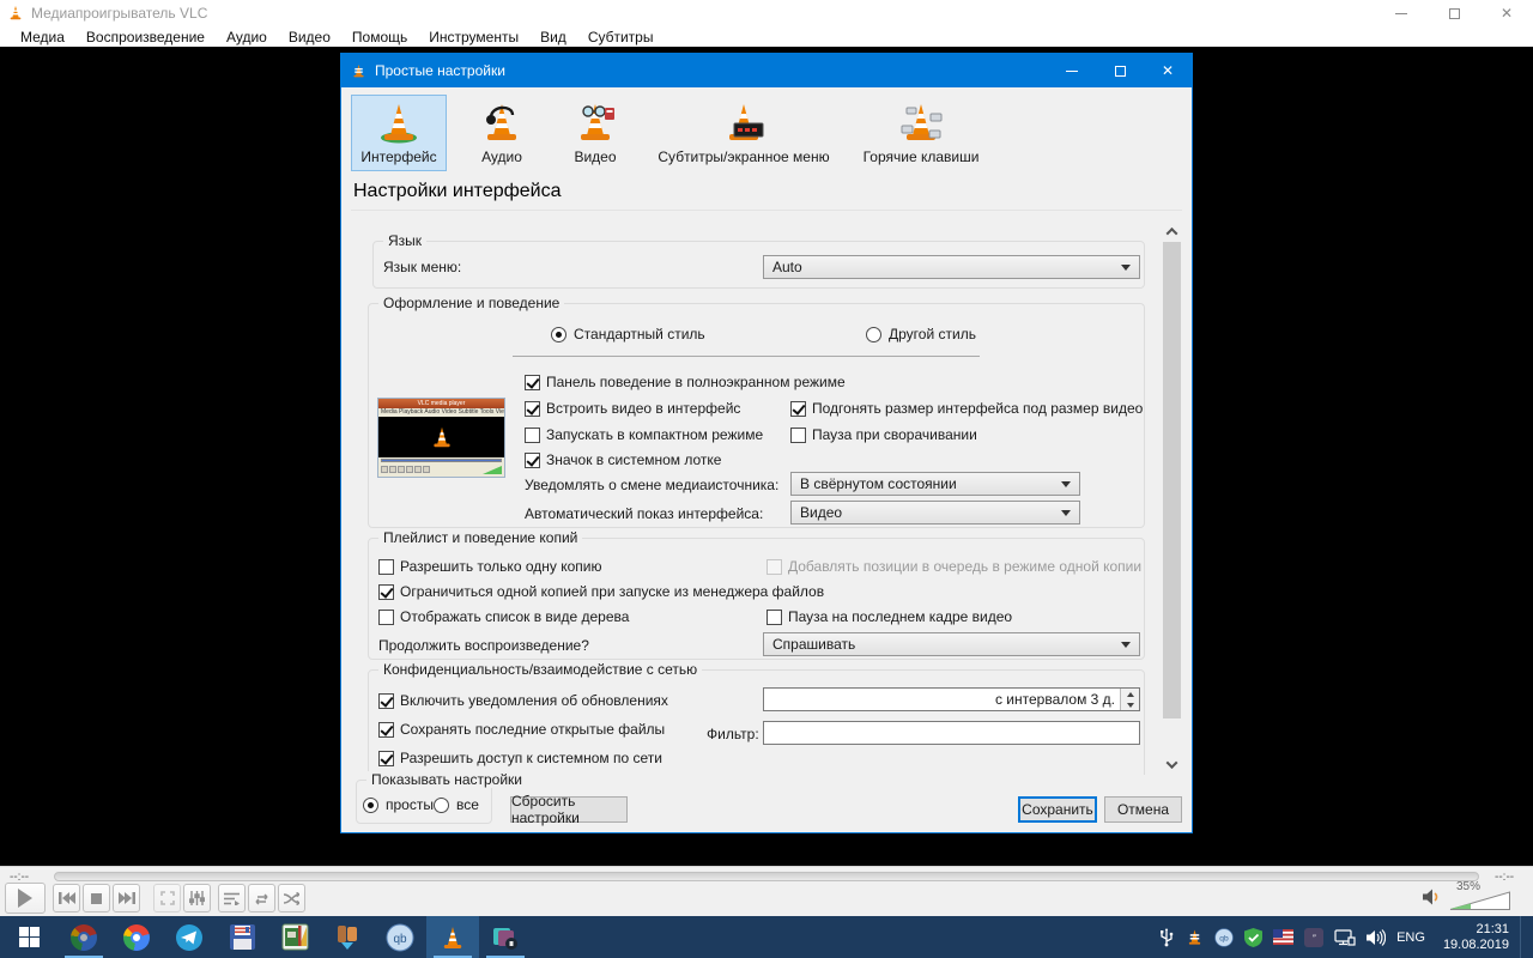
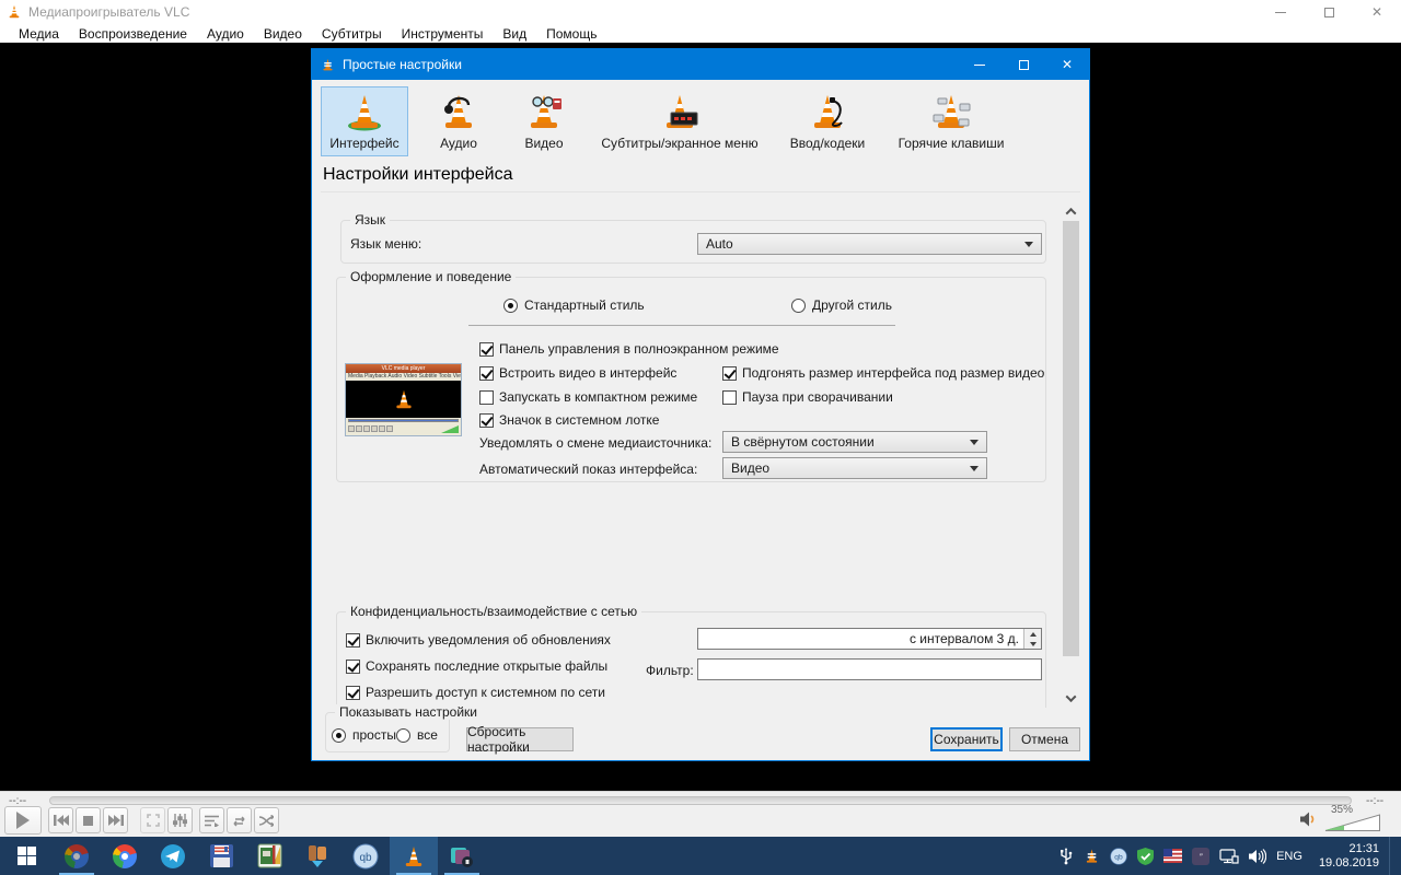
  Медиапроигрыватель VLC
  ✕
  Медиа
  Воспроизведение
  Аудио
  Видео
- Помощь
+ Субтитры
  Инструменты
  Вид
- Субтитры
+ Помощь
  Простые настройки
  ✕
  Интерфейс
  Аудио
  Видео
  Субтитры/экранное меню
+ Ввод/кодеки
  Горячие клавиши
  Настройки интерфейса
  Язык
  Язык меню:
  Auto
  Оформление и поведение
  Стандартный стиль
  Другой стиль
- Панель поведение в полноэкранном режиме
+ Панель управления в полноэкранном режиме
  Встроить видео в интерфейс
  Подгонять размер интерфейса под размер видео
  Запускать в компактном режиме
  Пауза при сворачивании
  Значок в системном лотке
  Уведомлять о смене медиаисточника:
  В свёрнутом состоянии
  Автоматический показ интерфейса:
  Видео
- Плейлист и поведение копий
- Разрешить только одну копию
- Добавлять позиции в очередь в режиме одной копии
- Ограничиться одной копией при запуске из менеджера файлов
- Отображать список в виде дерева
- Пауза на последнем кадре видео
- Продолжить воспроизведение?
- Спрашивать
  Конфиденциальность/взаимодействие с сетью
  Включить уведомления об обновлениях
  с интервалом 3 д.
  Сохранять последние открытые файлы
  Фильтр:
  Разрешить доступ к системном по сети
  Показывать настройки
  просты
  все
  Сбросить настройки
  Сохранить
  Отмена
  --:--
  --:--
  35%
  qb
  ”
  ENG
  21:31
  19.08.2019
